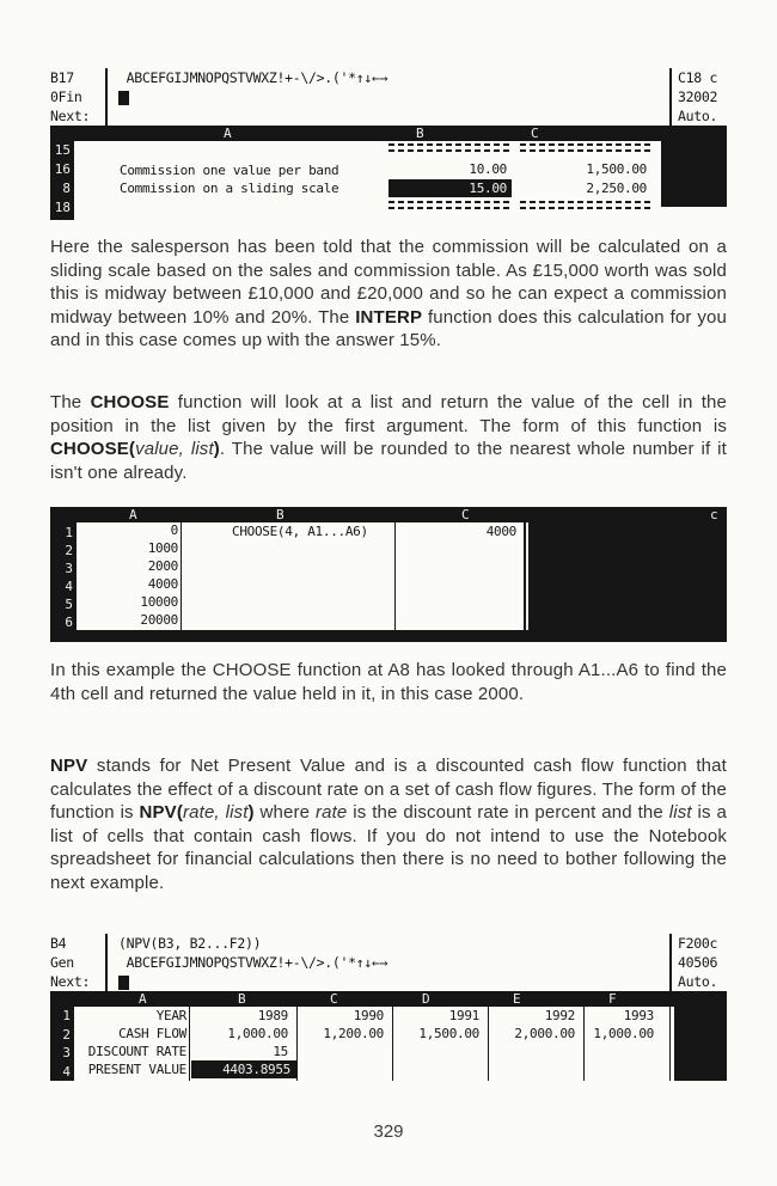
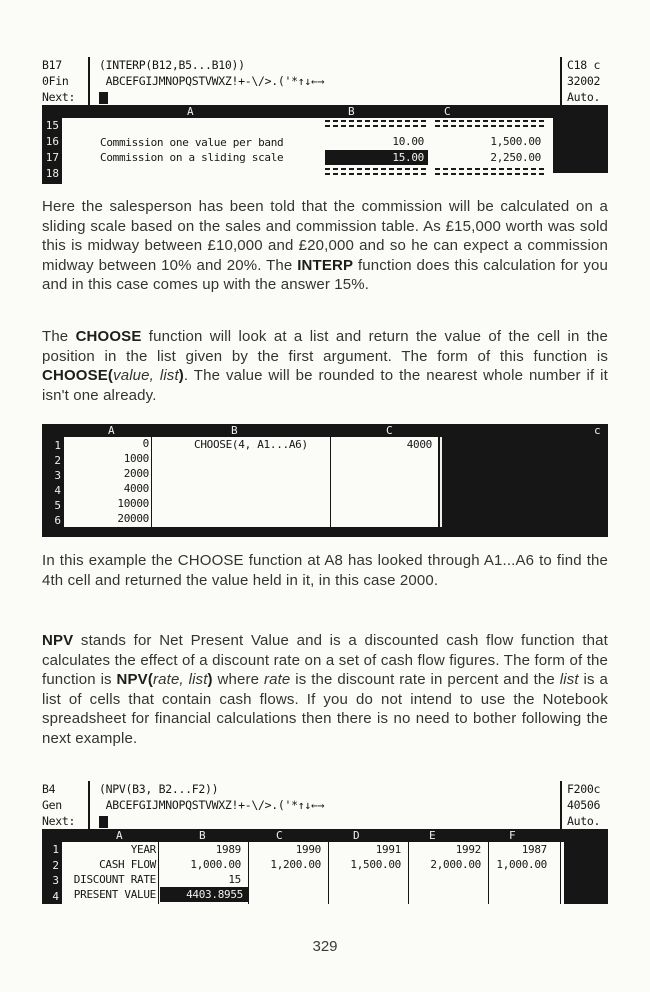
  B17
  0Fin
  Next:
+ (INTERP(B12,B5...B10))
  ABCEFGIJMNOPQSTVWXZ!+-\/>.('*↑↓←→
  C18 c
  32002
  Auto.
  A
  B
  C
  15
  16
- 8
+ 17
  18
  Commission one value per band
  Commission on a sliding scale
  10.00
  15.00
  1,500.00
  2,250.00
  Here the salesperson has been told that the commission will be calculated on a sliding scale based on the sales and commission table. As £15,000 worth was sold this is midway between £10,000 and £20,000 and so he can expect a commission midway between 10% and 20%. The INTERP function does this calculation for you and in this case comes up with the answer 15%.
  The CHOOSE function will look at a list and return the value of the cell in the position in the list given by the first argument. The form of this function is CHOOSE(value, list). The value will be rounded to the nearest whole number if it isn't one already.
  A
  B
  C
  c
  1
  2
  3
  4
  5
  6
  0
  1000
  2000
  4000
  10000
  20000
  CHOOSE(4, A1...A6)
  4000
  In this example the CHOOSE function at A8 has looked through A1...A6 to find the 4th cell and returned the value held in it, in this case 2000.
  NPV stands for Net Present Value and is a discounted cash flow function that calculates the effect of a discount rate on a set of cash flow figures. The form of the function is NPV(rate, list) where rate is the discount rate in percent and the list is a list of cells that contain cash flows. If you do not intend to use the Notebook spreadsheet for financial calculations then there is no need to bother following the next example.
  B4
  Gen
  Next:
  (NPV(B3, B2...F2))
  ABCEFGIJMNOPQSTVWXZ!+-\/>.('*↑↓←→
  F200c
  40506
  Auto.
  A
  B
  C
  D
  E
  F
  1
  2
  3
  4
  YEAR
  CASH FLOW
  DISCOUNT RATE
  PRESENT VALUE
  1989
  1990
  1991
  1992
- 1993
+ 1987
  1,000.00
  1,200.00
  1,500.00
  2,000.00
  1,000.00
  15
  4403.8955
  329
